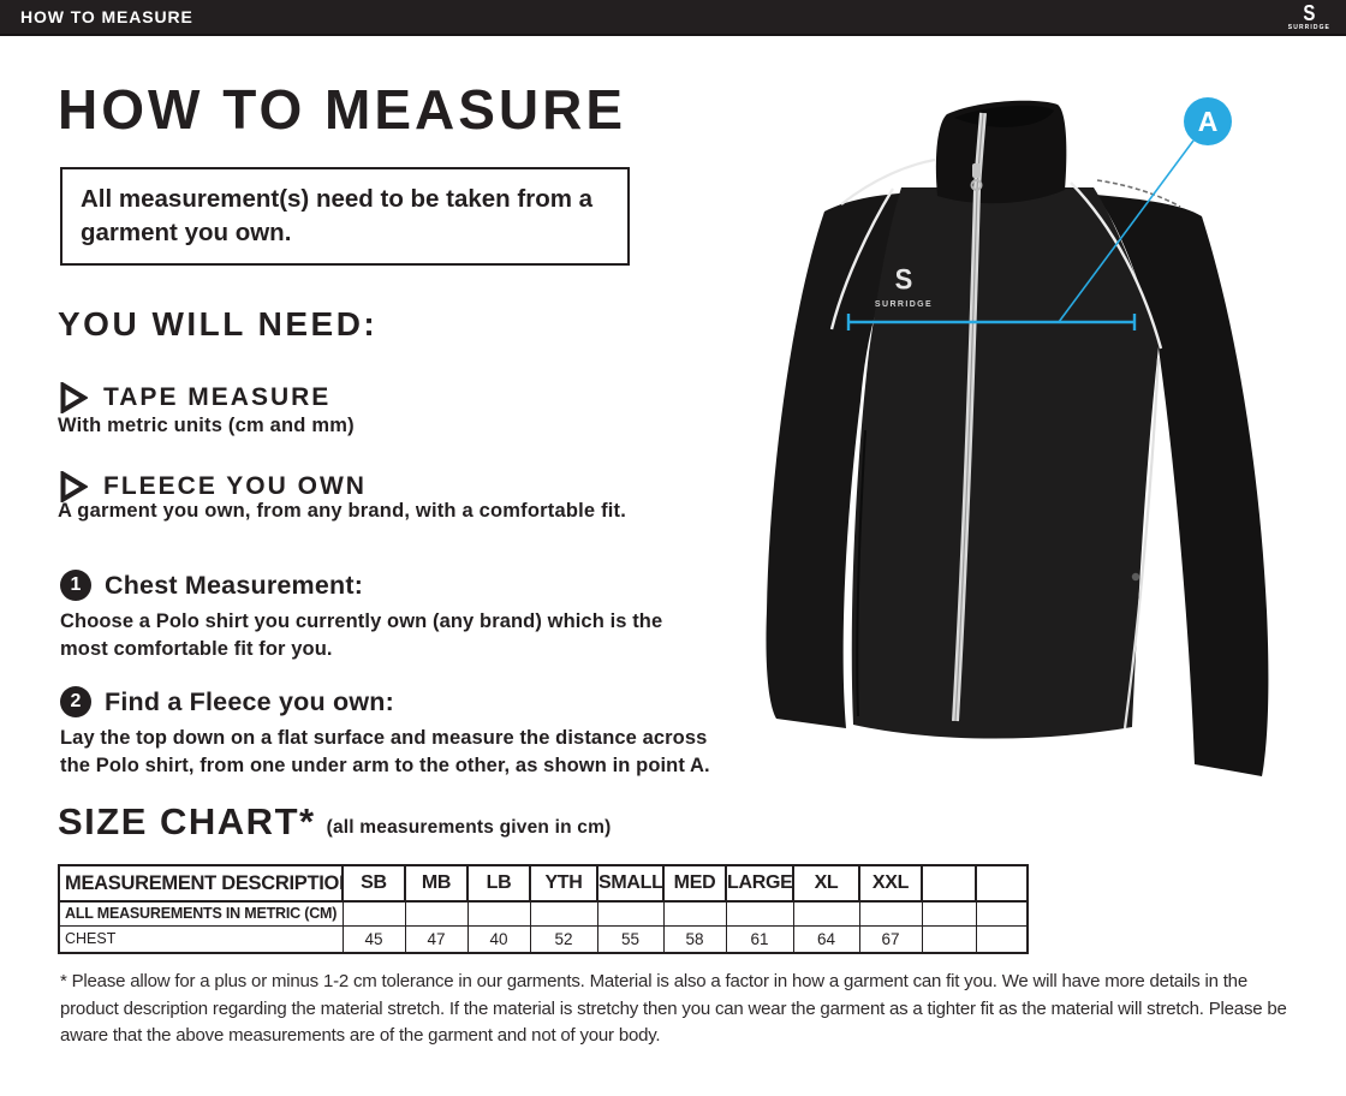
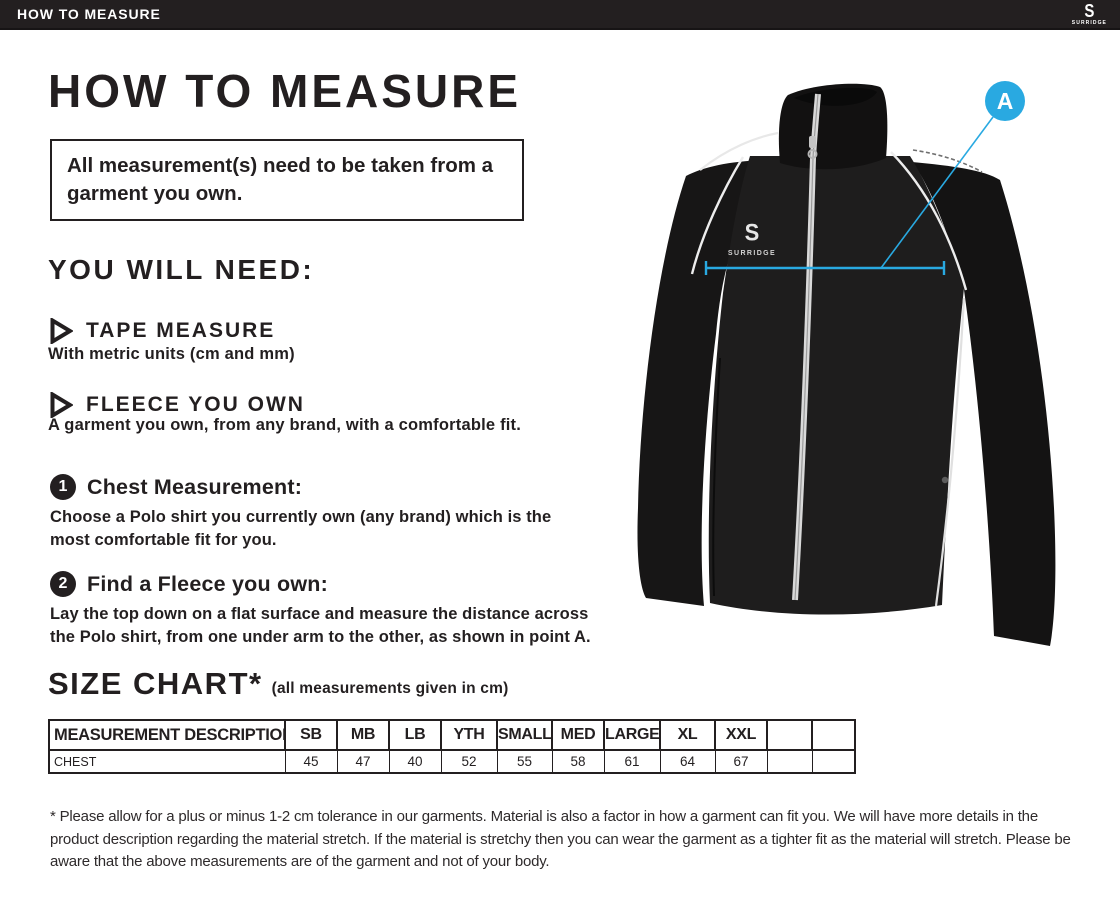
  HOW TO MEASURE
  S
  HOW TO MEASURE
  All measurement(s) need to be taken from a garment you own.
  YOU WILL NEED:
  TAPE MEASURE
  With metric units (cm and mm)
  FLEECE YOU OWN
  A garment you own, from any brand, with a comfortable fit.
  1
  Chest Measurement:
  Choose a Polo shirt you currently own (any brand) which is the most comfortable fit for you.
  2
  Find a Fleece you own:
  Lay the top down on a flat surface and measure the distance across the Polo shirt, from one under arm to the other, as shown in point A.
  SIZE CHART*
  (all measurements given in cm)
  MEASUREMENT DESCRIPTIO	SB	MB	LB	YTH	SMALL	MED	LARGE	XL	XXL
- ALL MEASUREMENTS IN METRIC (CM)
  CHEST	45	47	40	52	55	58	61	64	67
  * Please allow for a plus or minus 1-2 cm tolerance in our garments. Material is also a factor in how a garment can fit you. We will have more details in the product description regarding the material stretch. If the material is stretchy then you can wear the garment as a tighter fit as the material will stretch. Please be aware that the above measurements are of the garment and not of your body.
  S
  A
